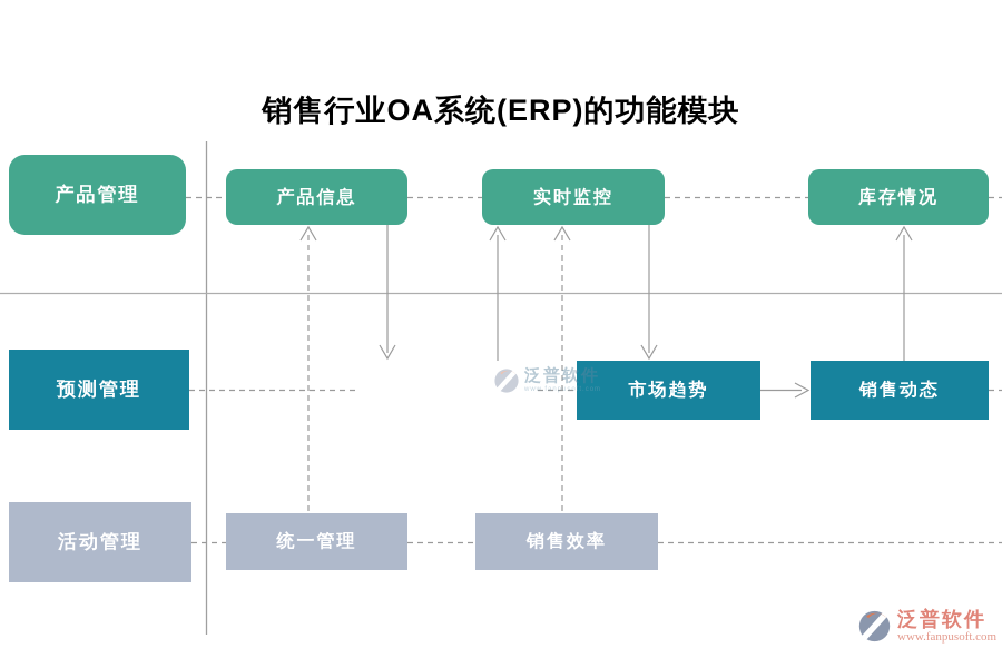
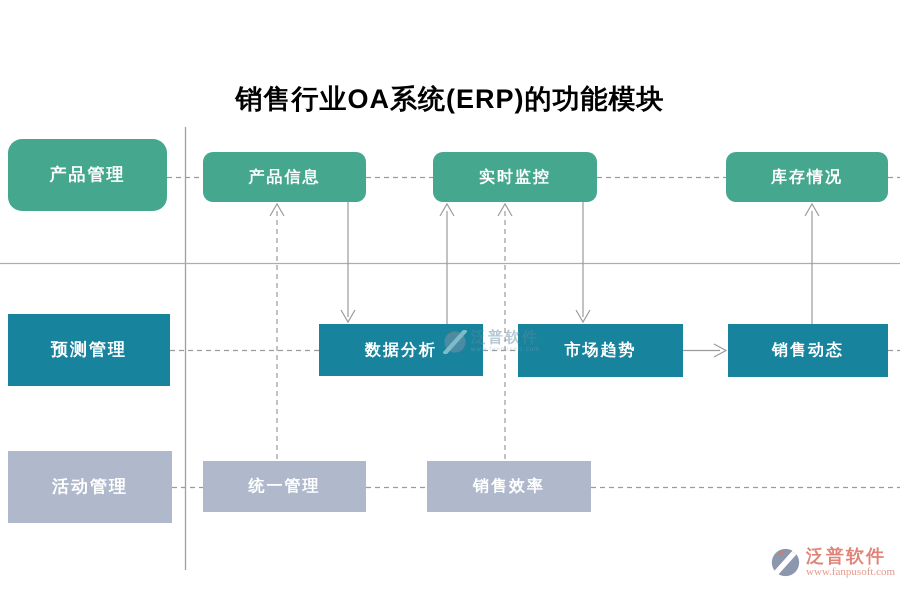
  销售行业OA系统(ERP)的功能模块
  产品管理
  预测管理
  活动管理
  产品信息
  实时监控
  库存情况
+ 数据分析
  市场趋势
  销售动态
  统一管理
  销售效率
  泛普软件
  泛普软件
  www.fanpusoft.com
